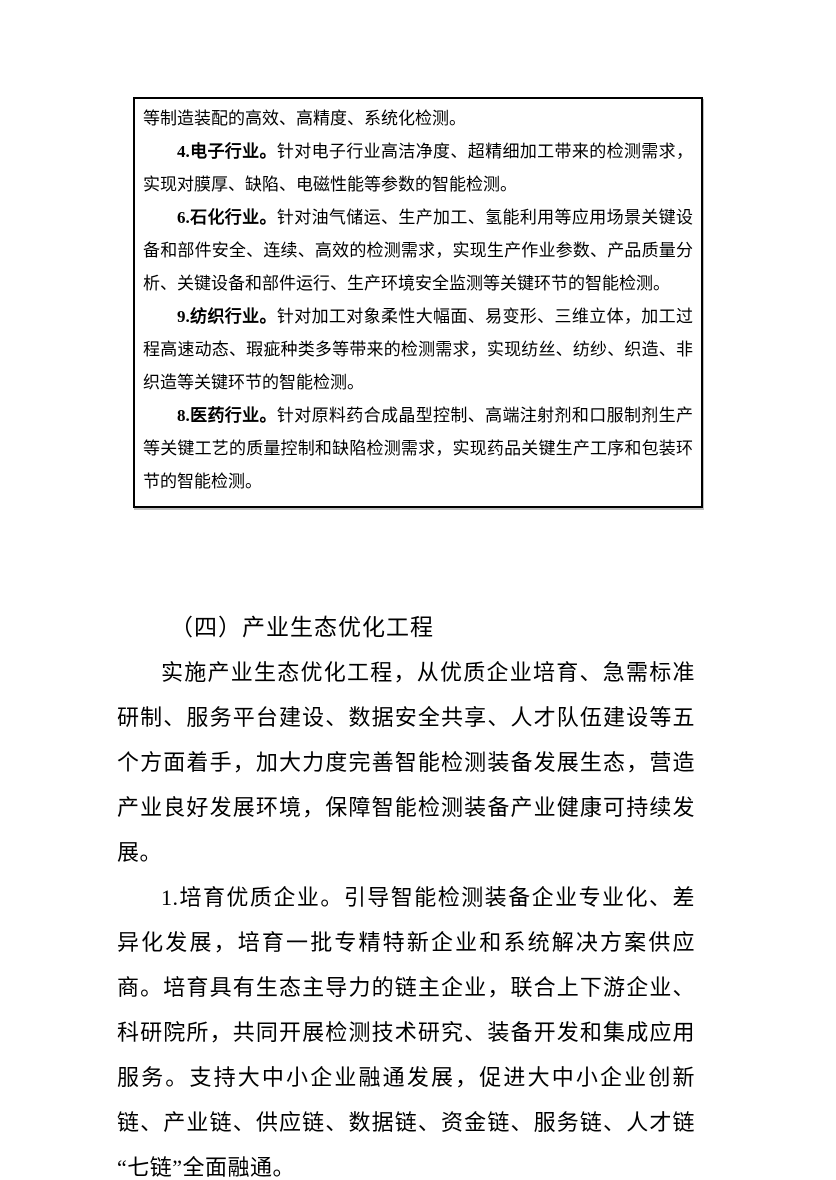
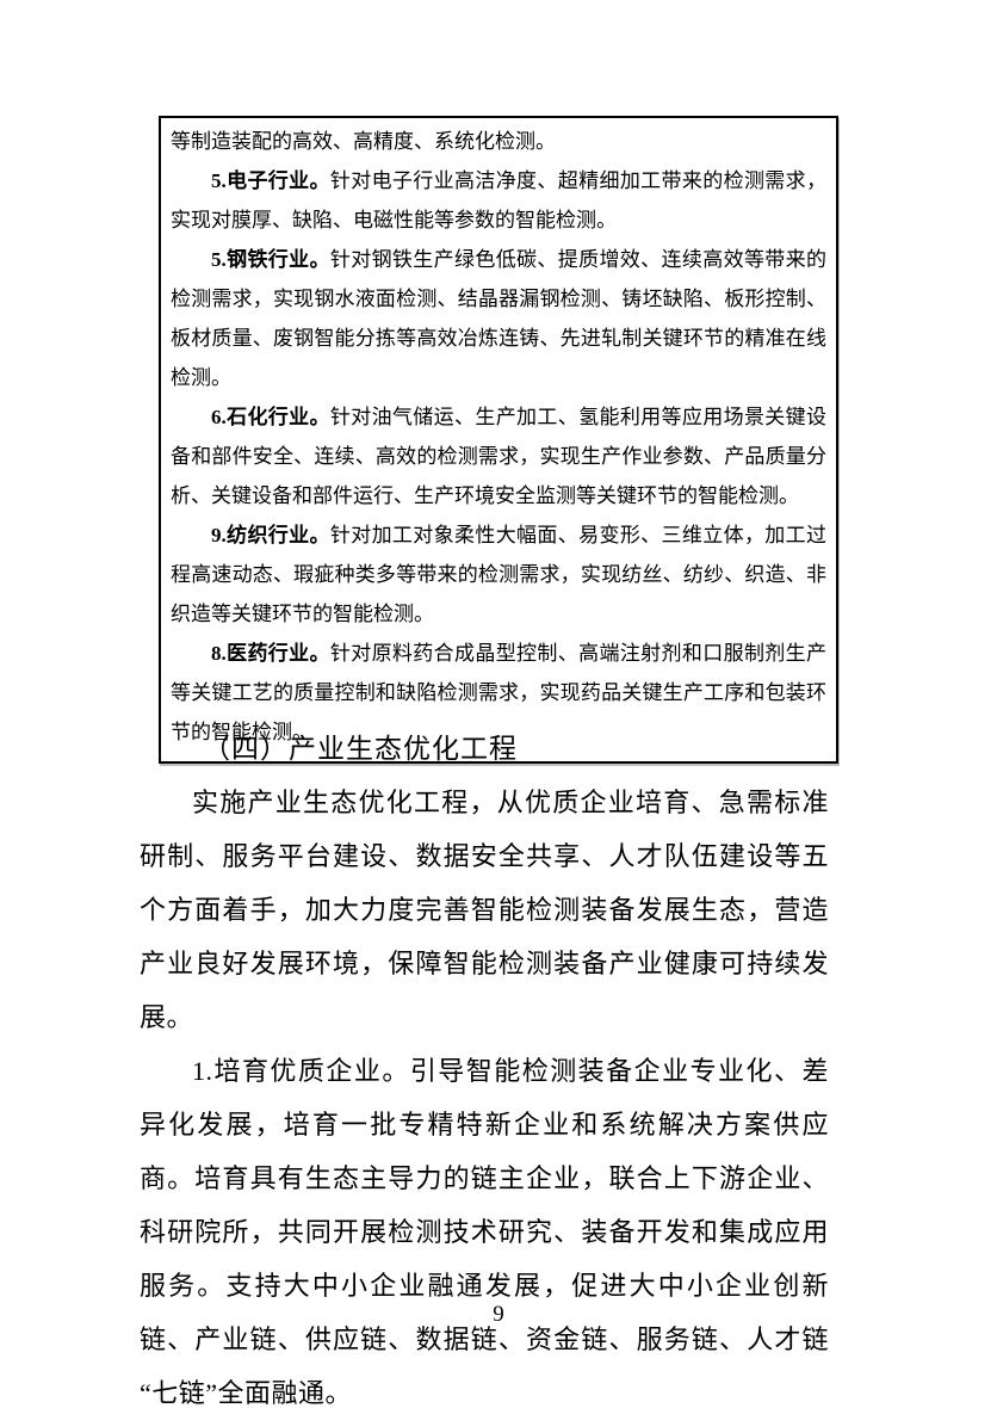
  等制造装配的高效、高精度、系统化检测。
- 4.电子行业。针对电子行业高洁净度、超精细加工带来的检测需求，实现对膜厚、缺陷、电磁性能等参数的智能检测。
+ 5.电子行业。针对电子行业高洁净度、超精细加工带来的检测需求，实现对膜厚、缺陷、电磁性能等参数的智能检测。
+ 5.钢铁行业。针对钢铁生产绿色低碳、提质增效、连续高效等带来的检测需求，实现钢水液面检测、结晶器漏钢检测、铸坯缺陷、板形控制、板材质量、废钢智能分拣等高效冶炼连铸、先进轧制关键环节的精准在线检测。
  6.石化行业。针对油气储运、生产加工、氢能利用等应用场景关键设备和部件安全、连续、高效的检测需求，实现生产作业参数、产品质量分析、关键设备和部件运行、生产环境安全监测等关键环节的智能检测。
  9.纺织行业。针对加工对象柔性大幅面、易变形、三维立体，加工过程高速动态、瑕疵种类多等带来的检测需求，实现纺丝、纺纱、织造、非织造等关键环节的智能检测。
  8.医药行业。针对原料药合成晶型控制、高端注射剂和口服制剂生产等关键工艺的质量控制和缺陷检测需求，实现药品关键生产工序和包装环节的智能检测。
  （四）产业生态优化工程
  实施产业生态优化工程，从优质企业培育、急需标准研制、服务平台建设、数据安全共享、人才队伍建设等五个方面着手，加大力度完善智能检测装备发展生态，营造产业良好发展环境，保障智能检测装备产业健康可持续发展。
  1.培育优质企业。引导智能检测装备企业专业化、差异化发展，培育一批专精特新企业和系统解决方案供应商。培育具有生态主导力的链主企业，联合上下游企业、科研院所，共同开展检测技术研究、装备开发和集成应用服务。支持大中小企业融通发展，促进大中小企业创新链、产业链、供应链、数据链、资金链、服务链、人才链“七链”全面融通。
+ 9
